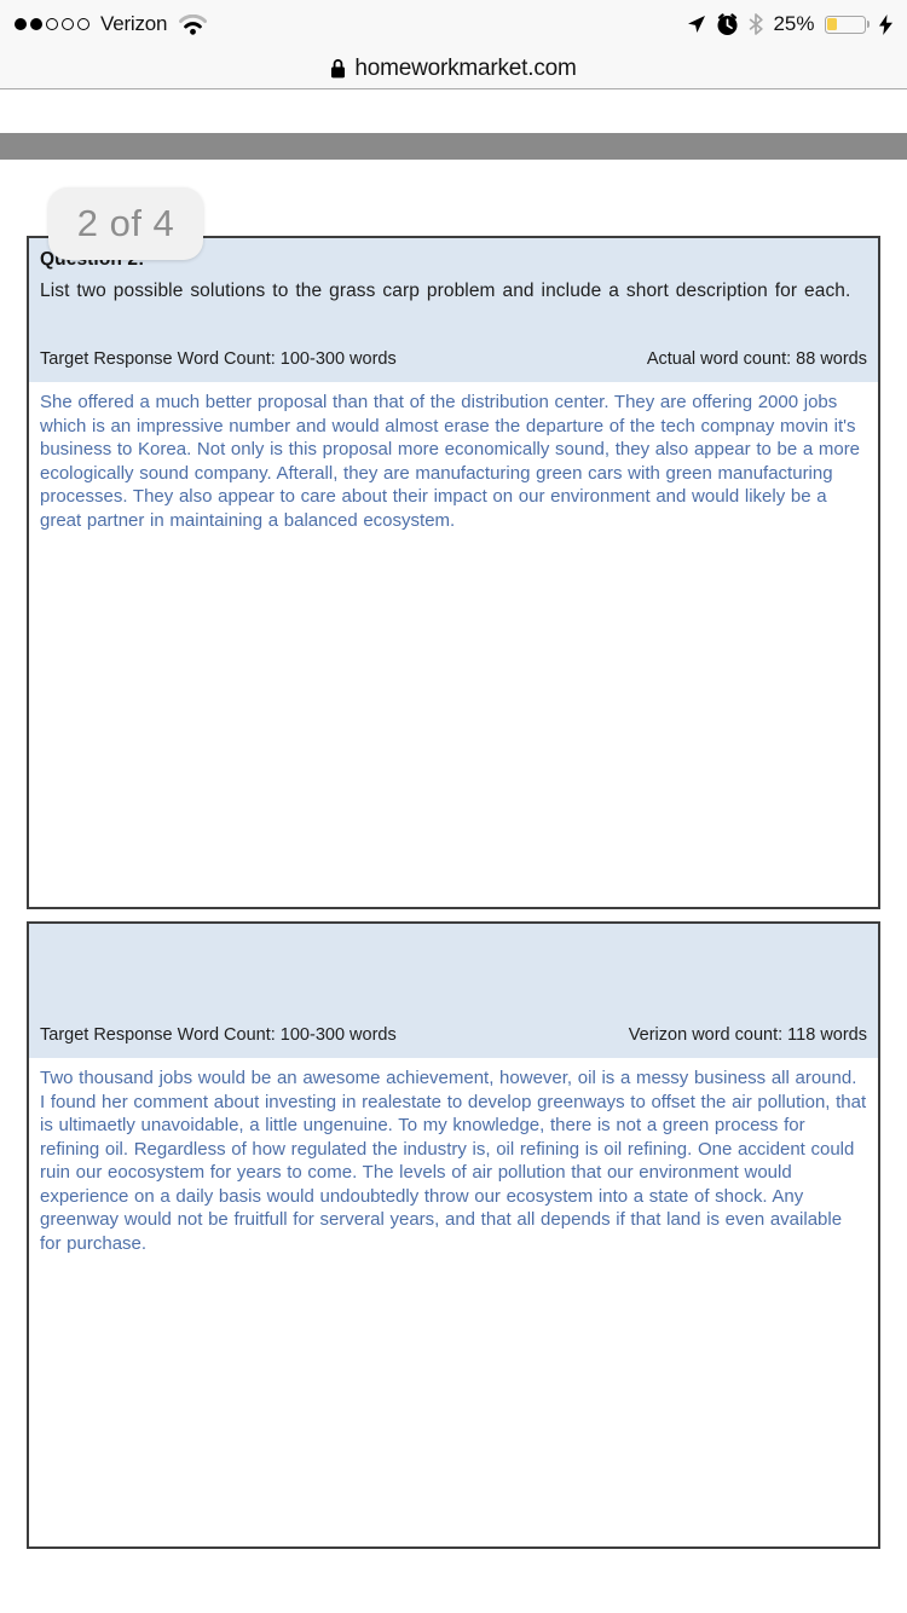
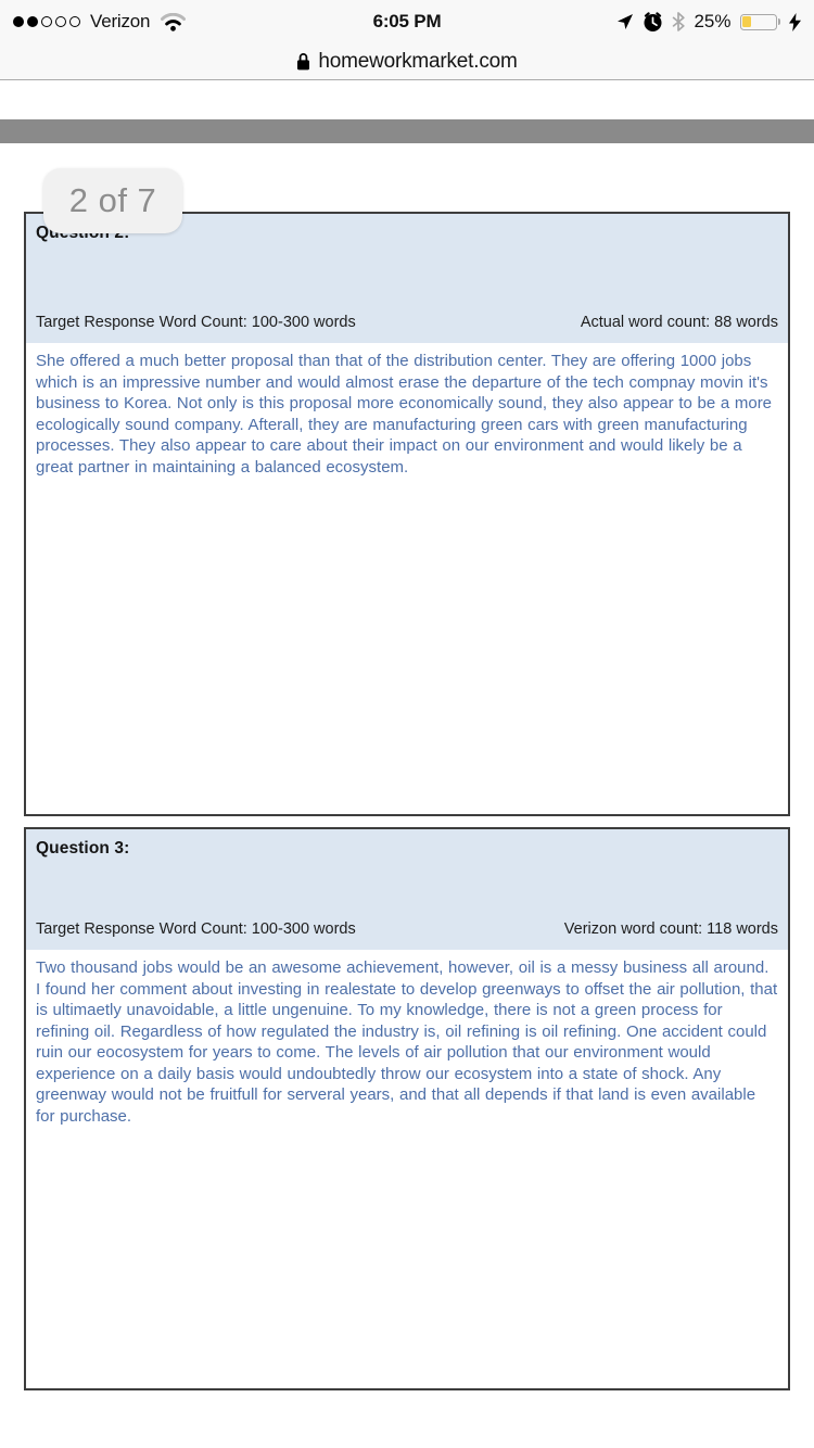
  Verizon
+ 6:05 PM
  25%
  homeworkmarket.com
- 2 of 4
+ 2 of 7
- List two possible solutions to the grass carp problem and include a short description for each.
  Target Response Word Count: 100-300 words
  Actual word count: 88 words
- She offered a much better proposal than that of the distribution center. They are offering 2000 jobs which is an impressive number and would almost erase the departure of the tech compnay movin it's business to Korea. Not only is this proposal more economically sound, they also appear to be a more ecologically sound company. Afterall, they are manufacturing green cars with green manufacturing processes. They also appear to care about their impact on our environment and would likely be a great partner in maintaining a balanced ecosystem.
+ She offered a much better proposal than that of the distribution center. They are offering 1000 jobs which is an impressive number and would almost erase the departure of the tech compnay movin it's business to Korea. Not only is this proposal more economically sound, they also appear to be a more ecologically sound company. Afterall, they are manufacturing green cars with green manufacturing processes. They also appear to care about their impact on our environment and would likely be a great partner in maintaining a balanced ecosystem.
+ Question 3:
  Target Response Word Count: 100-300 words
  Verizon word count: 118 words
  Two thousand jobs would be an awesome achievement, however, oil is a messy business all around. I found her comment about investing in realestate to develop greenways to offset the air pollution, that is ultimaetly unavoidable, a little ungenuine. To my knowledge, there is not a green process for refining oil. Regardless of how regulated the industry is, oil refining is oil refining. One accident could ruin our eocosystem for years to come. The levels of air pollution that our environment would experience on a daily basis would undoubtedly throw our ecosystem into a state of shock. Any greenway would not be fruitfull for serveral years, and that all depends if that land is even available for purchase.
